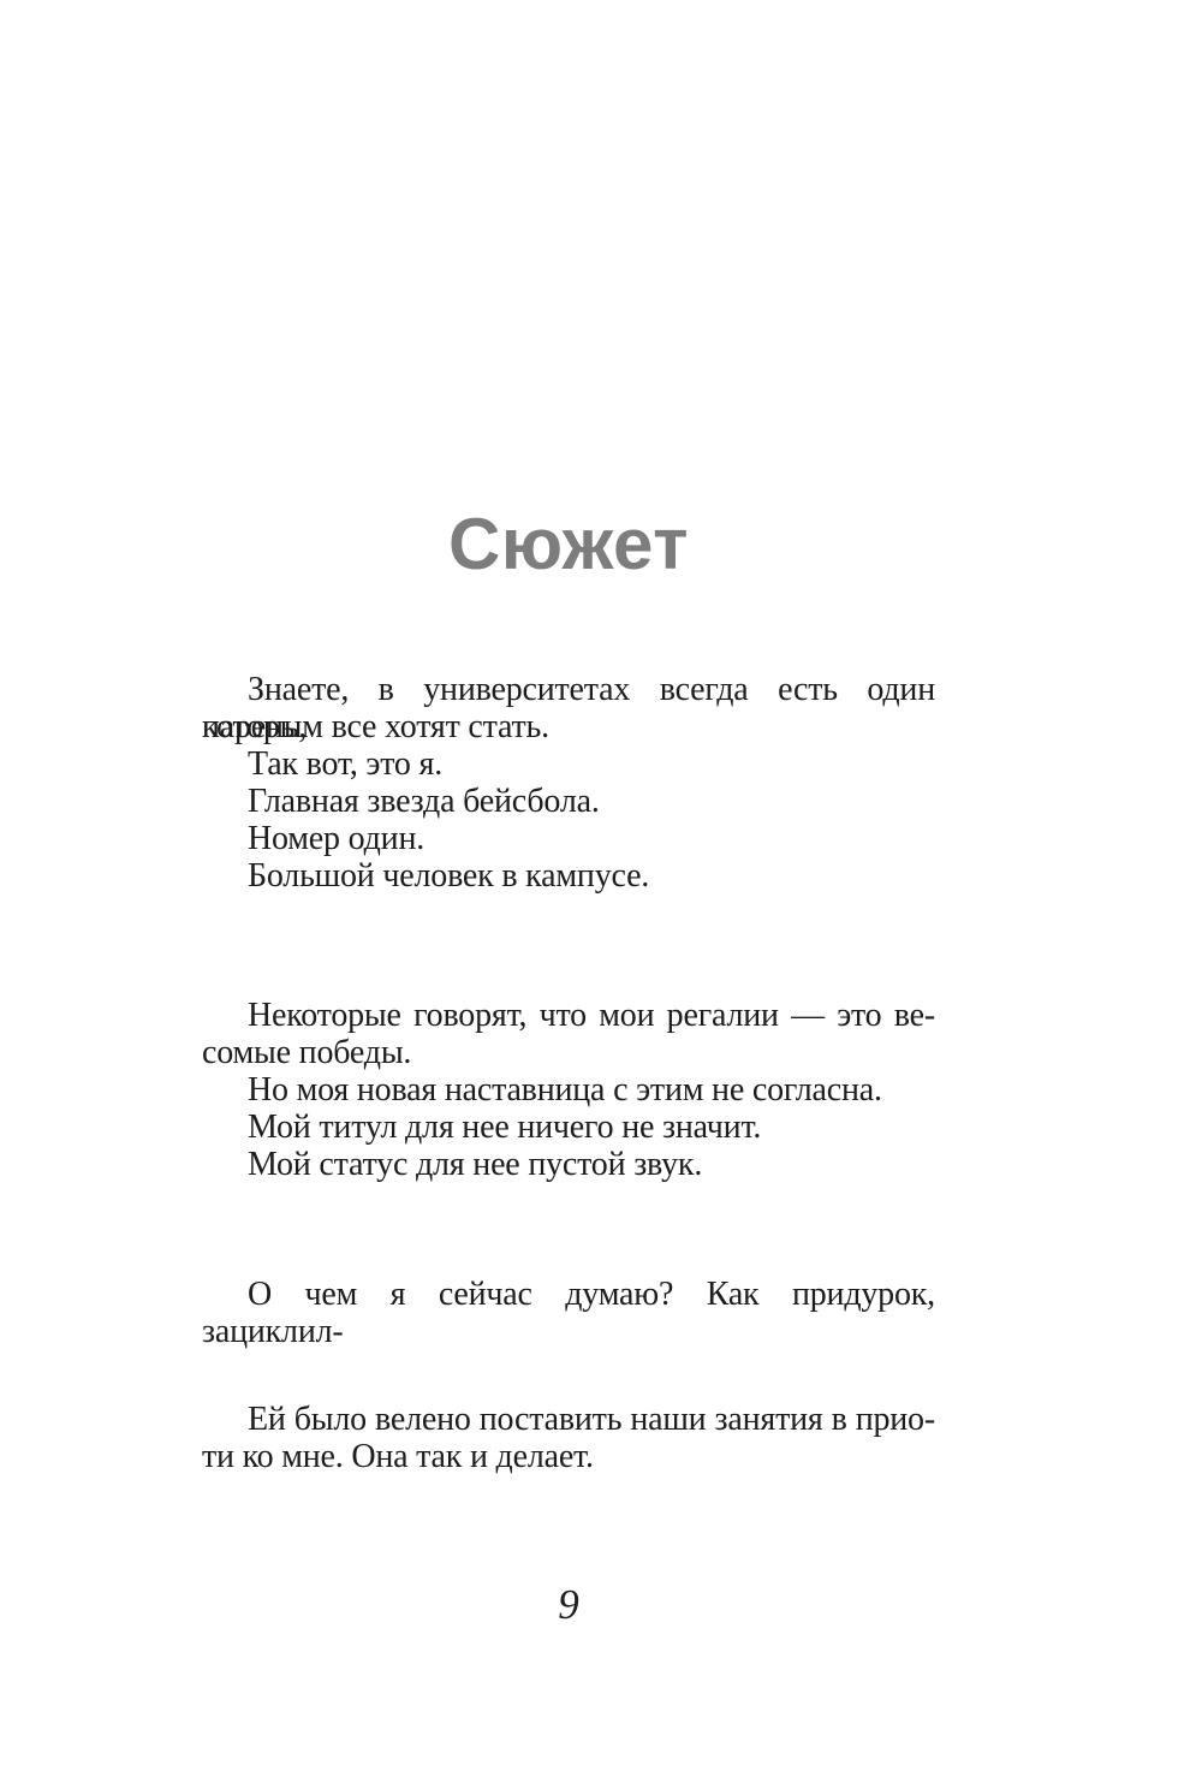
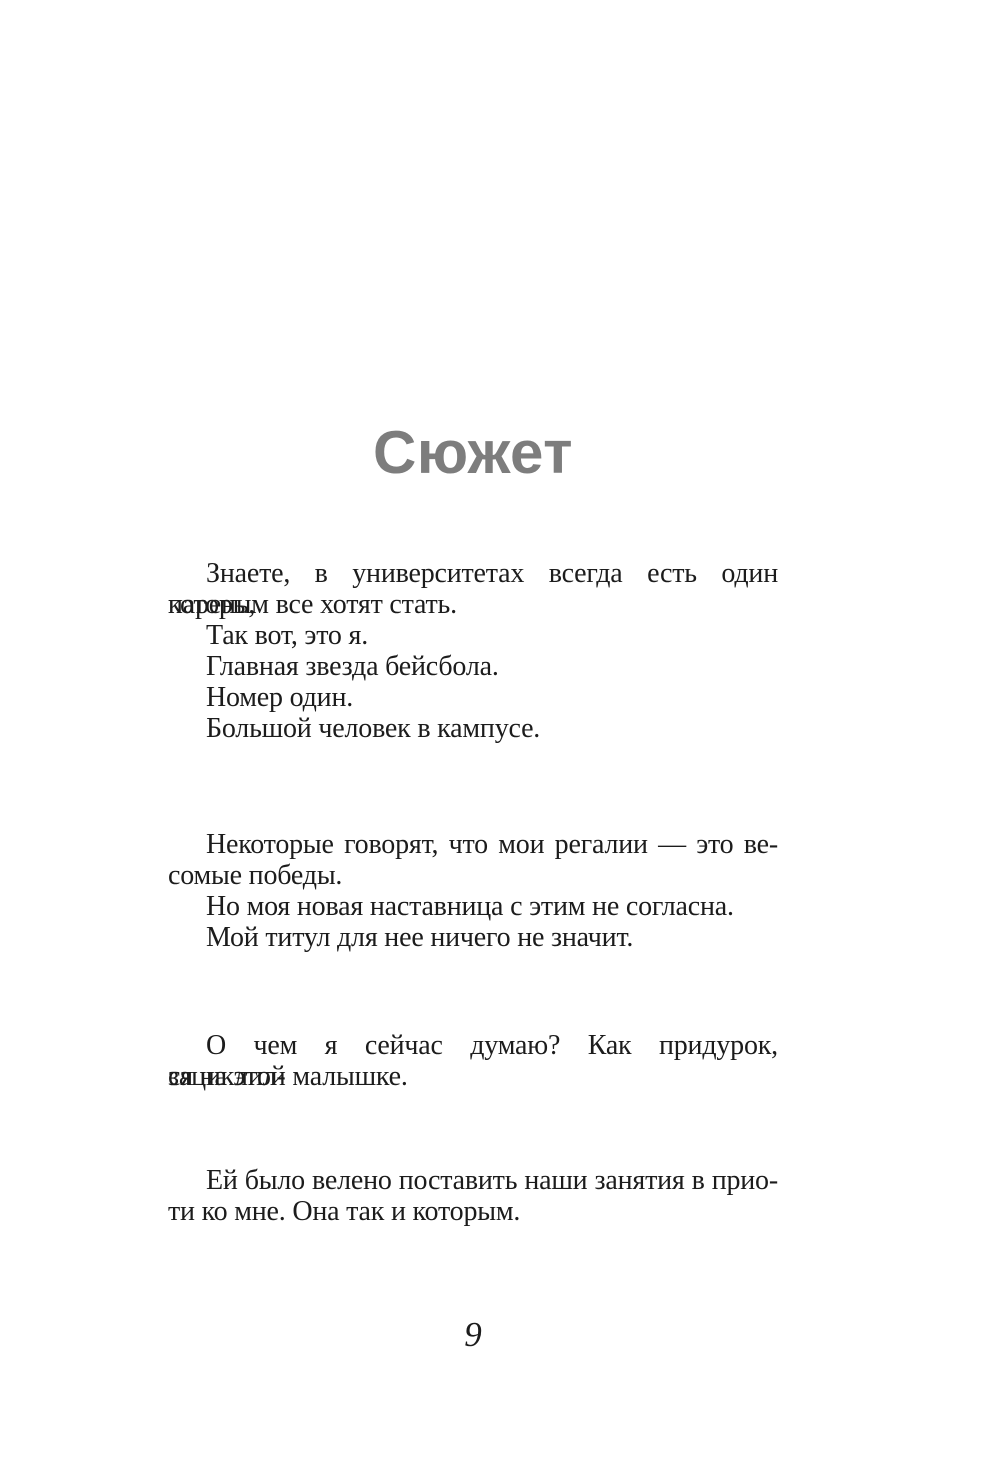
  Сюжет
  Знаете, в университетах всегда есть один парень,
  которым все хотят стать.
  Так вот, это я.
  Главная звезда бейсбола.
  Номер один.
  Большой человек в кампусе.
  Некоторые говорят, что мои регалии — это ве-
  сомые победы.
  Но моя новая наставница с этим не согласна.
  Мой титул для нее ничего не значит.
- Мой статус для нее пустой звук.
  О чем я сейчас думаю? Как придурок, зациклил-
+ ся на этой малышке.
  Ей было велено поставить наши занятия в прио-
- ти ко мне. Она так и делает.
+ ти ко мне. Она так и которым.
  9
